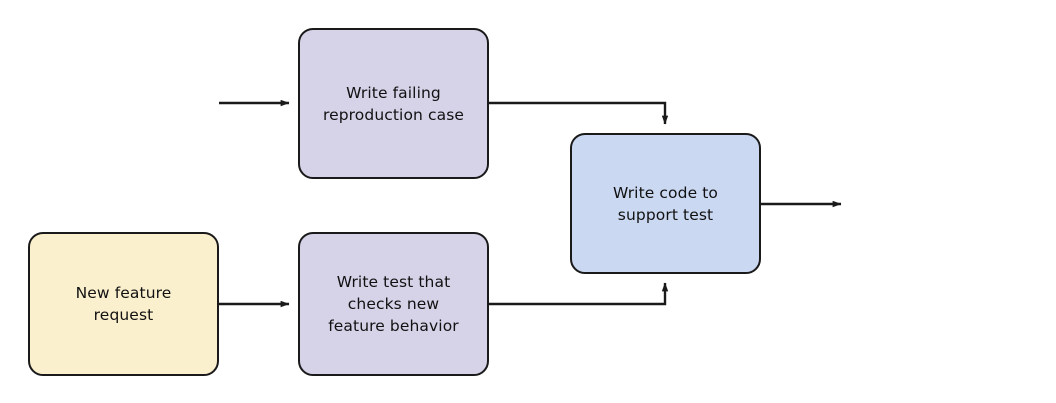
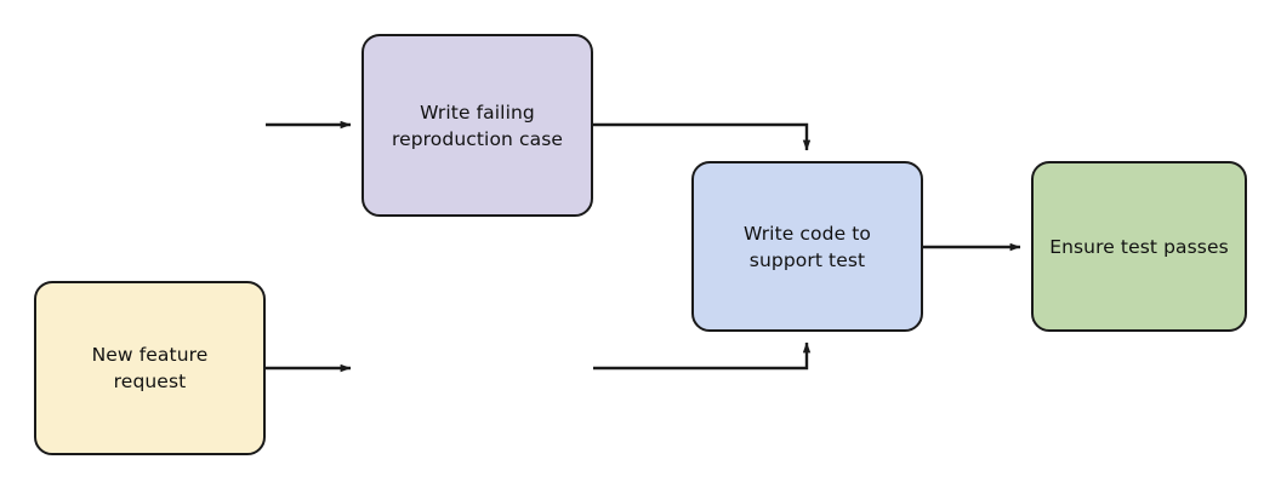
  Write failing
  reproduction case
  New feature
  request
- Write test that
- checks new
- feature behavior
  Write code to
  support test
+ Ensure test passes
